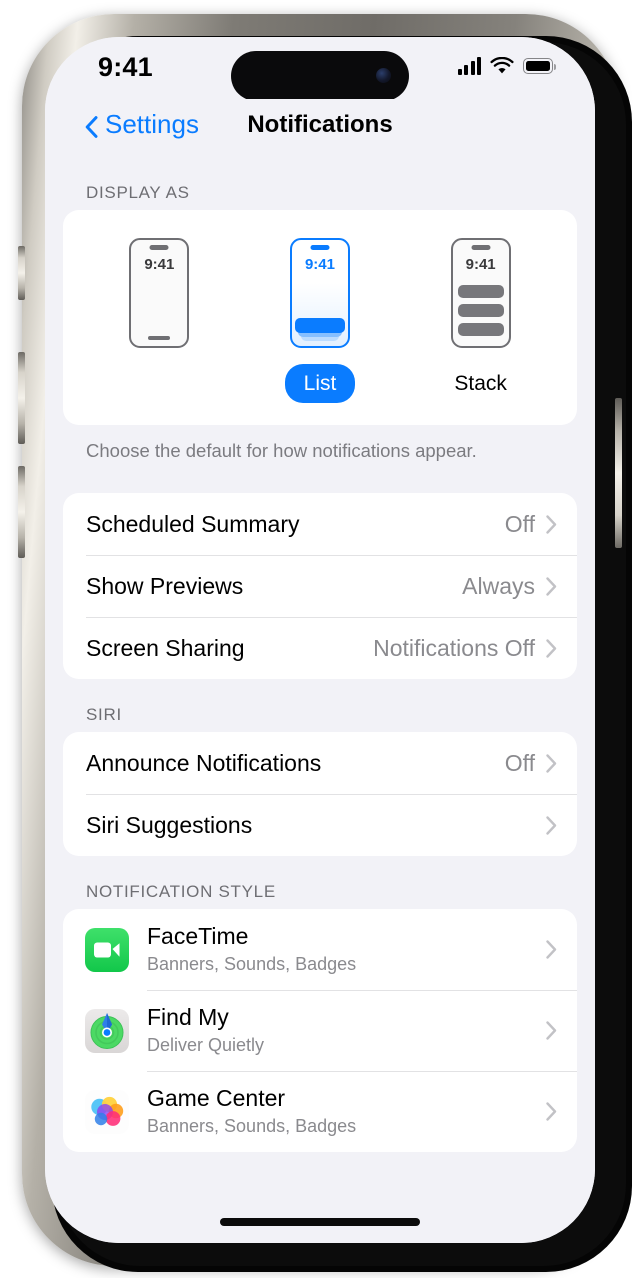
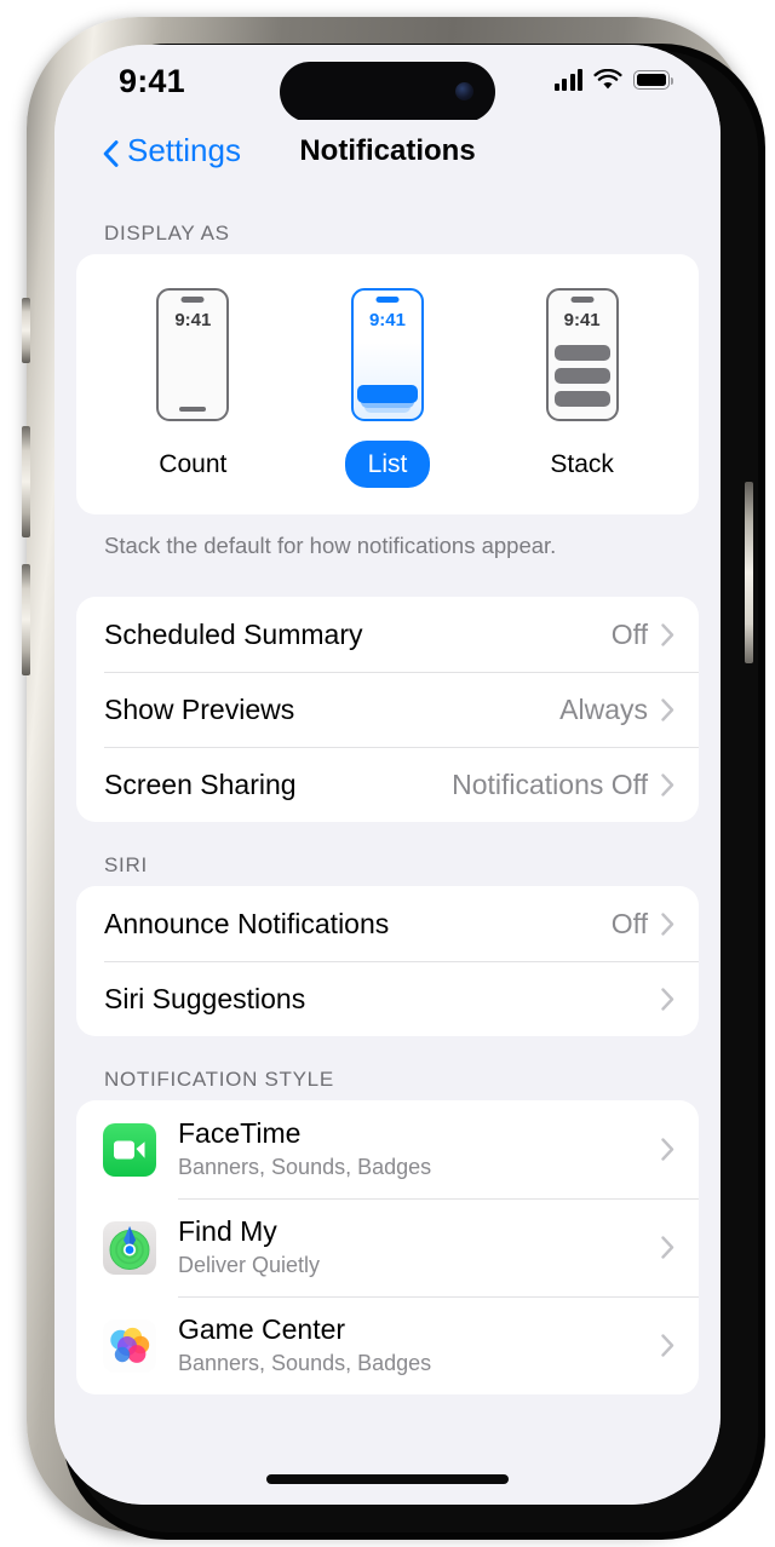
  9:41
  Settings
  Notifications
  DISPLAY AS
  9:41
+ Count
  9:41
  List
  9:41
  Stack
- Choose the default for how notifications appear.
+ Stack the default for how notifications appear.
  Scheduled Summary
  Off
  Show Previews
  Always
  Screen Sharing
  Notifications Off
  SIRI
  Announce Notifications
  Off
  Siri Suggestions
  NOTIFICATION STYLE
  FaceTime
  Banners, Sounds, Badges
  Find My
  Deliver Quietly
  Game Center
  Banners, Sounds, Badges
